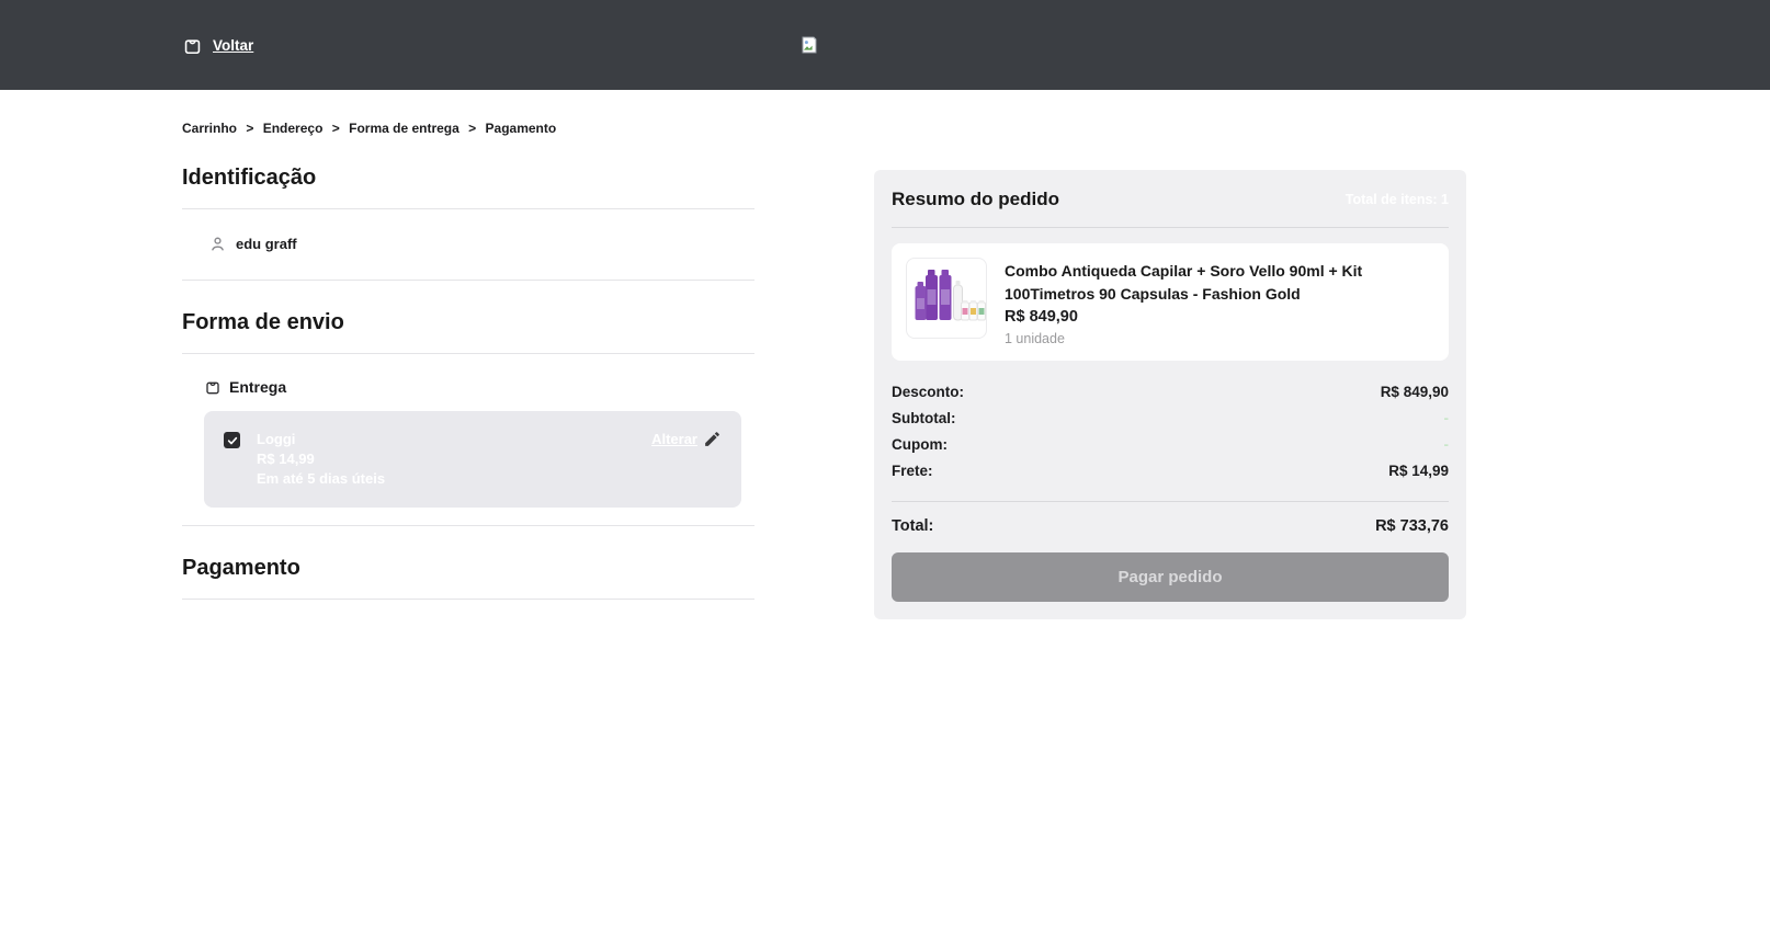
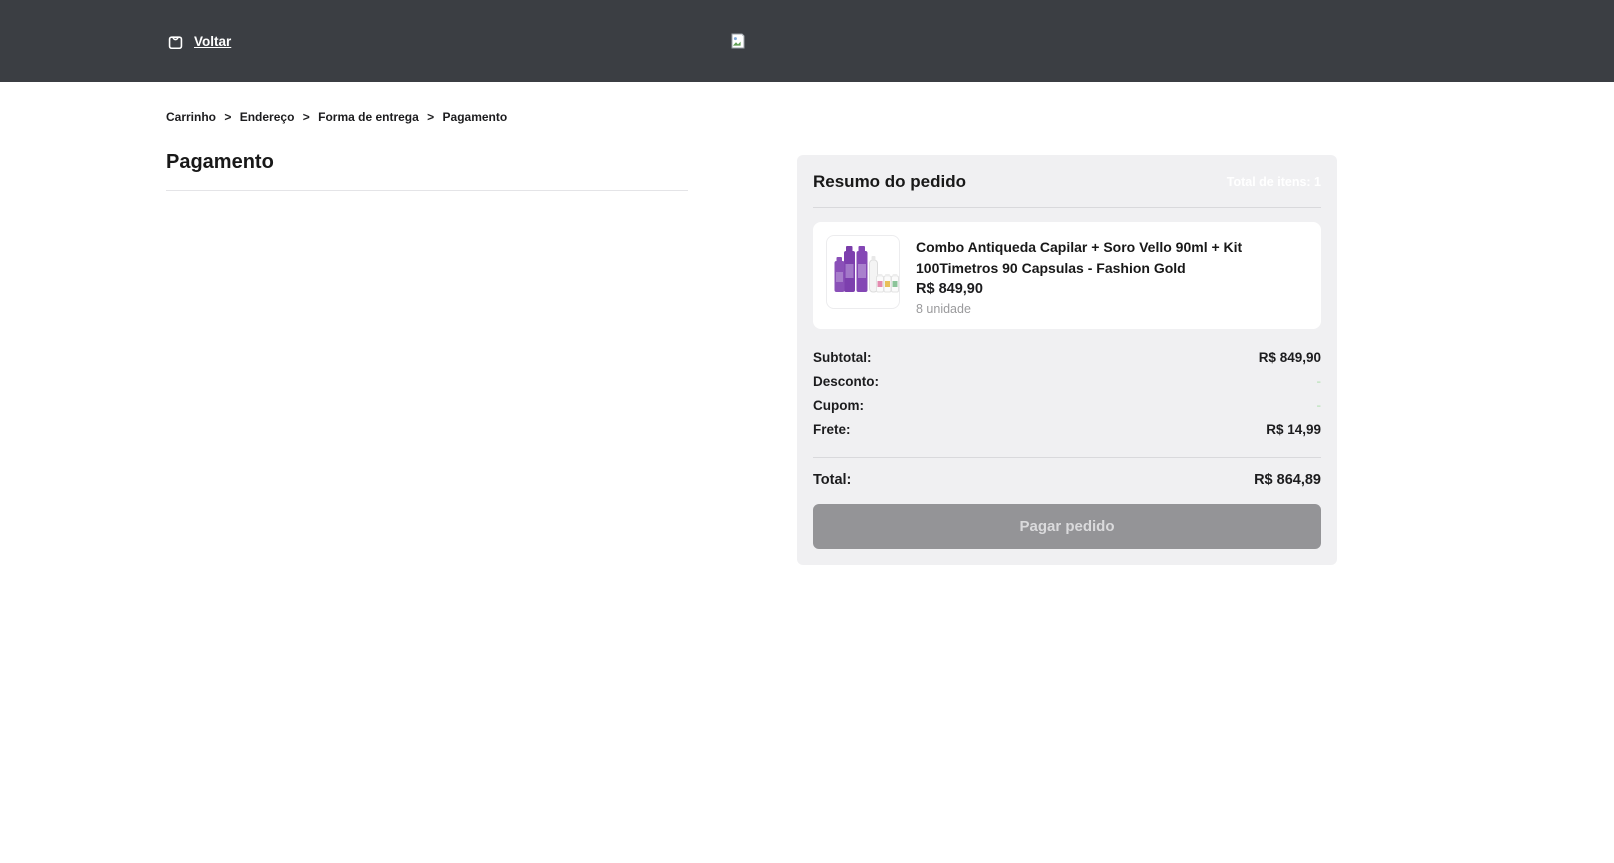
  Voltar
  Carrinho > Endereço > Forma de entrega > Pagamento
- Identificação
- edu graff
- Forma de envio
- Entrega
  Pagamento
  Resumo do pedido
  Combo Antiqueda Capilar + Soro Vello 90ml + Kit 100Timetros 90 Capsulas - Fashion Gold
  R$ 849,90
- 1 unidade
+ 8 unidade
- Desconto:
+ Subtotal:
  R$ 849,90
- Subtotal:
+ Desconto:
  -
  Cupom:
  -
  Frete:
  R$ 14,99
  Total:
- R$ 733,76
+ R$ 864,89
  Pagar pedido
